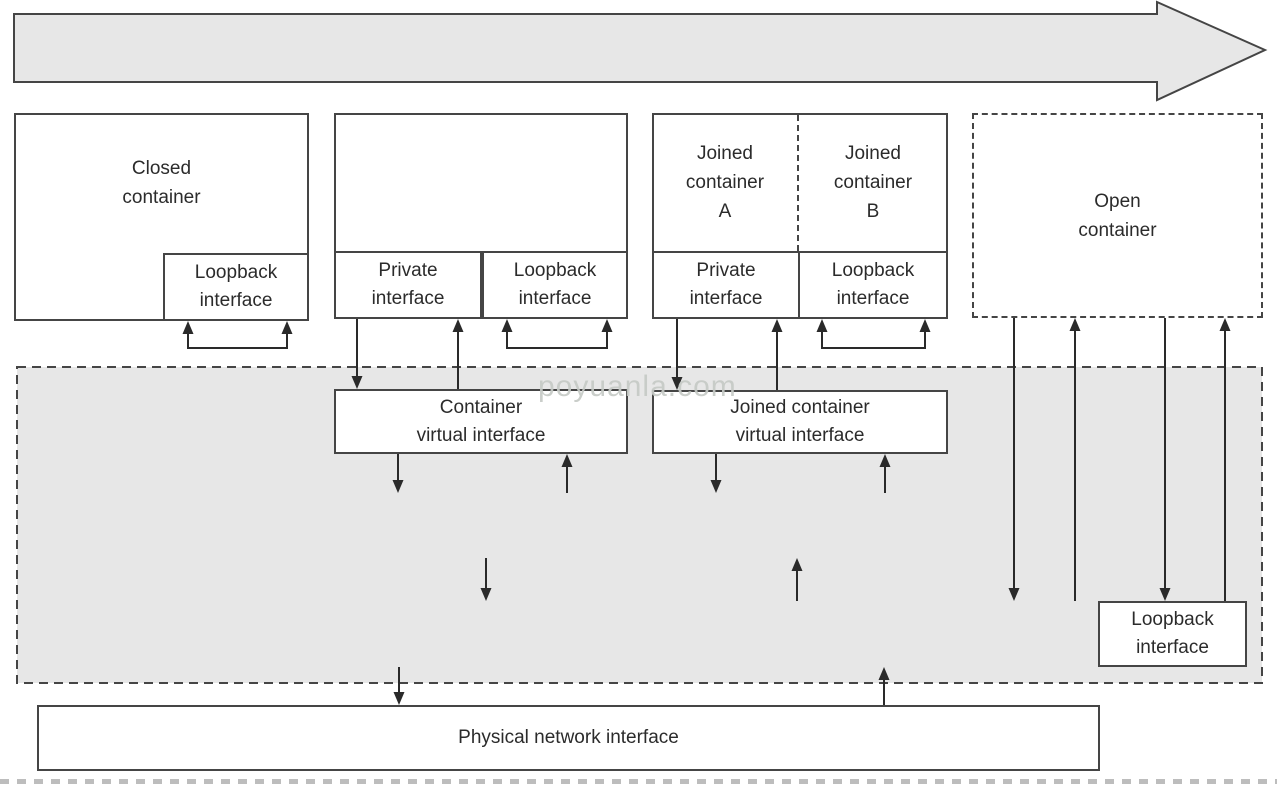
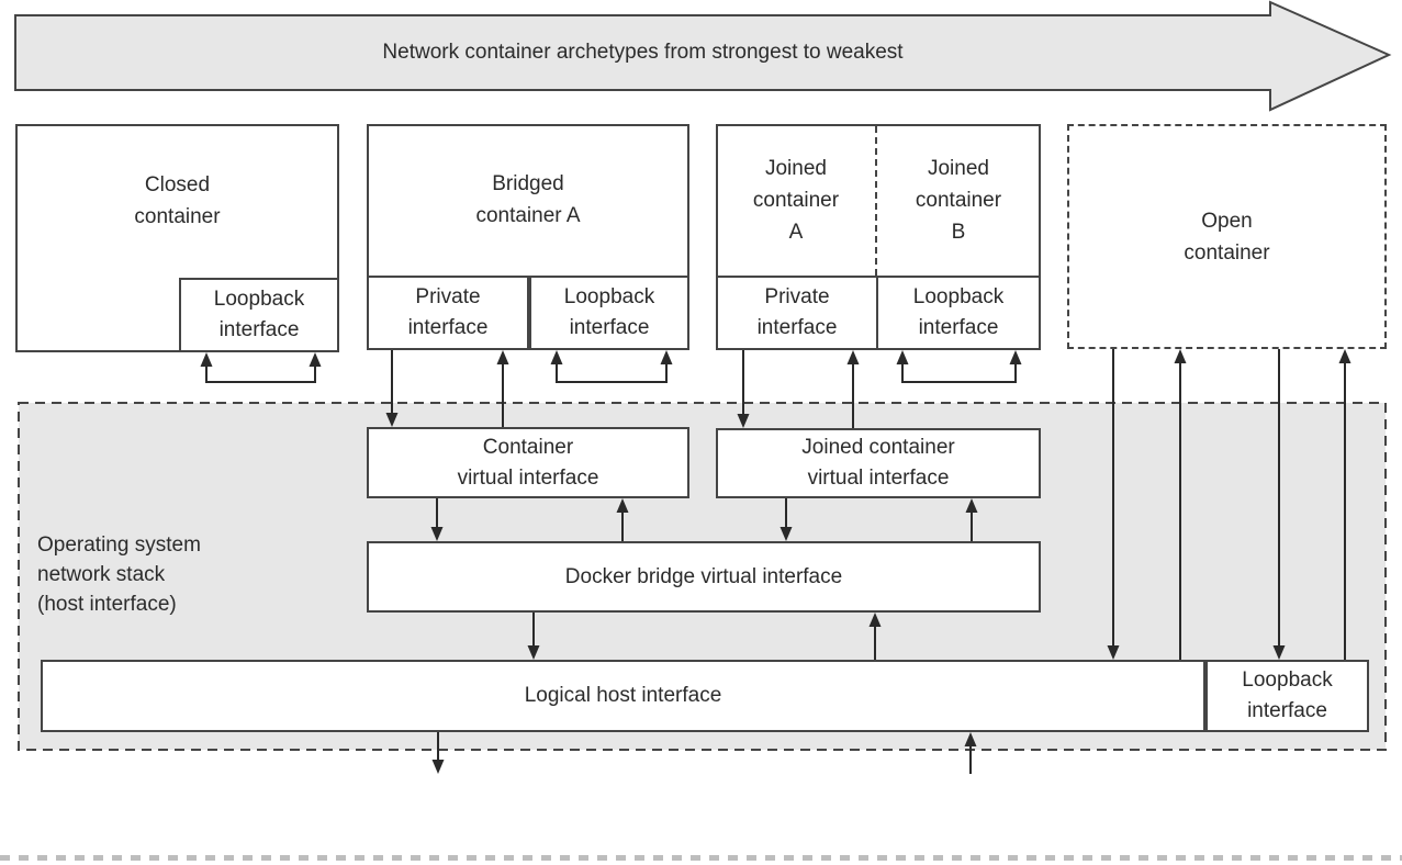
+ Network container archetypes from strongest to weakest
  Closed
  container
  Loopback
  interface
+ Bridged
+ container A
  Private
  interface
  Loopback
  interface
  Joined
  container
  A
  Joined
  container
  B
  Private
  interface
  Loopback
  interface
  Open
  container
+ Operating system
+ network stack
+ (host interface)
  Container
  virtual interface
  Joined container
  virtual interface
+ Docker bridge virtual interface
+ Logical host interface
  Loopback
  interface
- Physical network interface
- poyuanla.com
